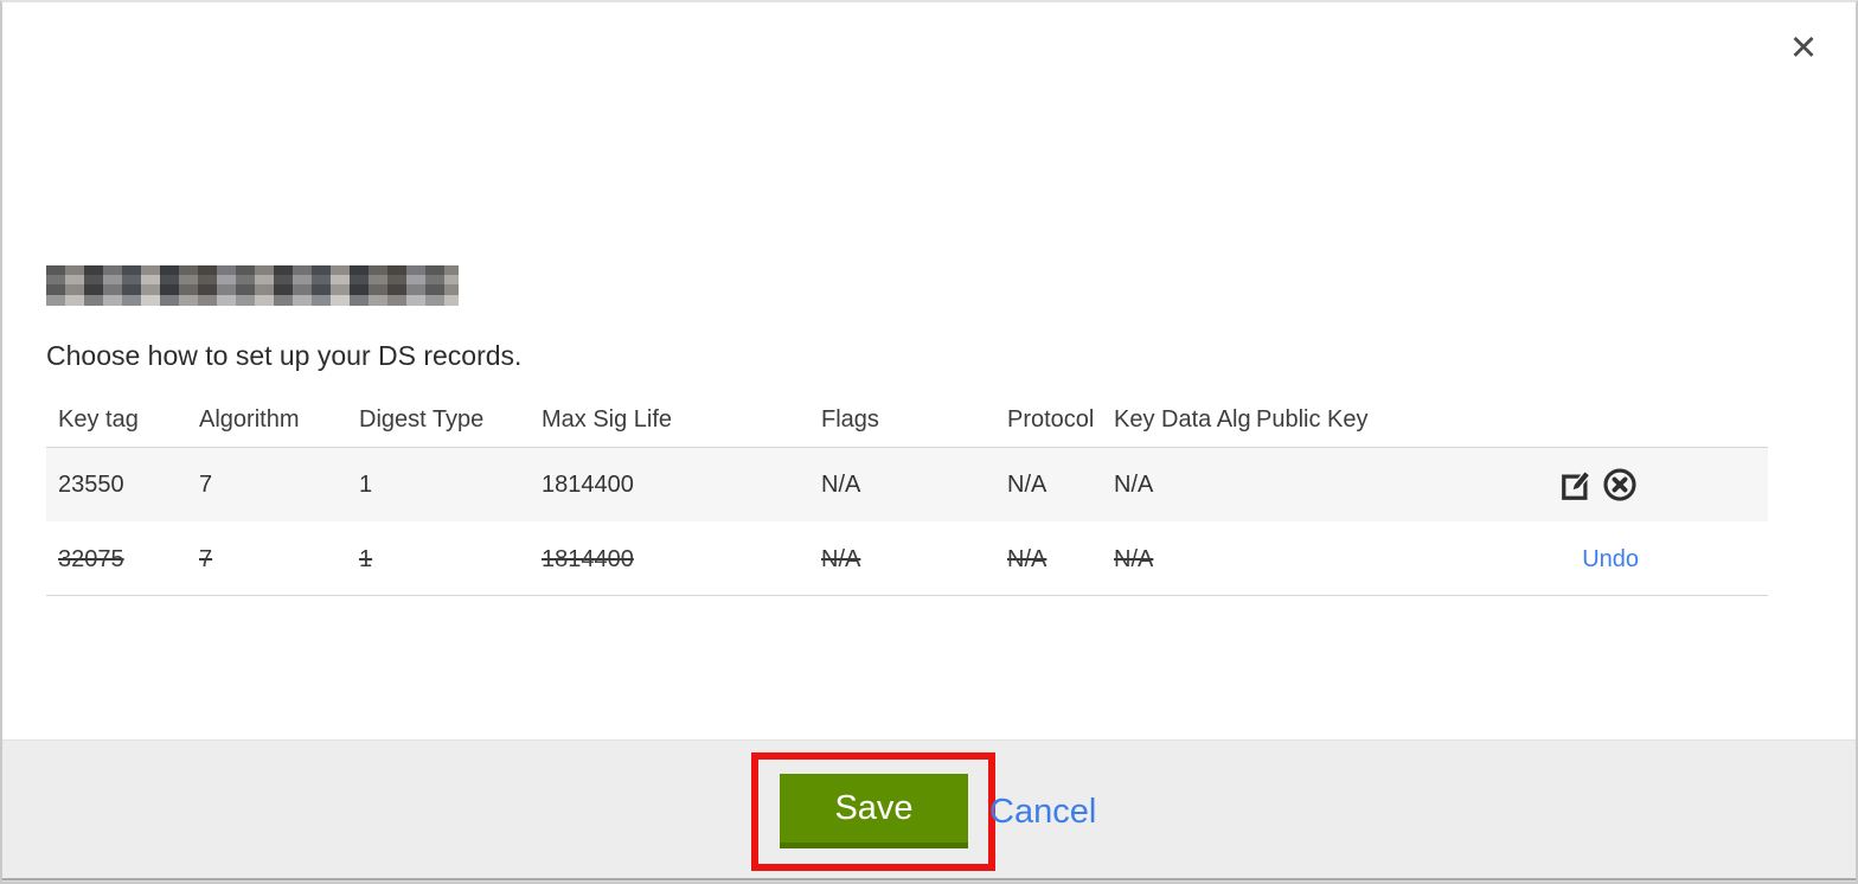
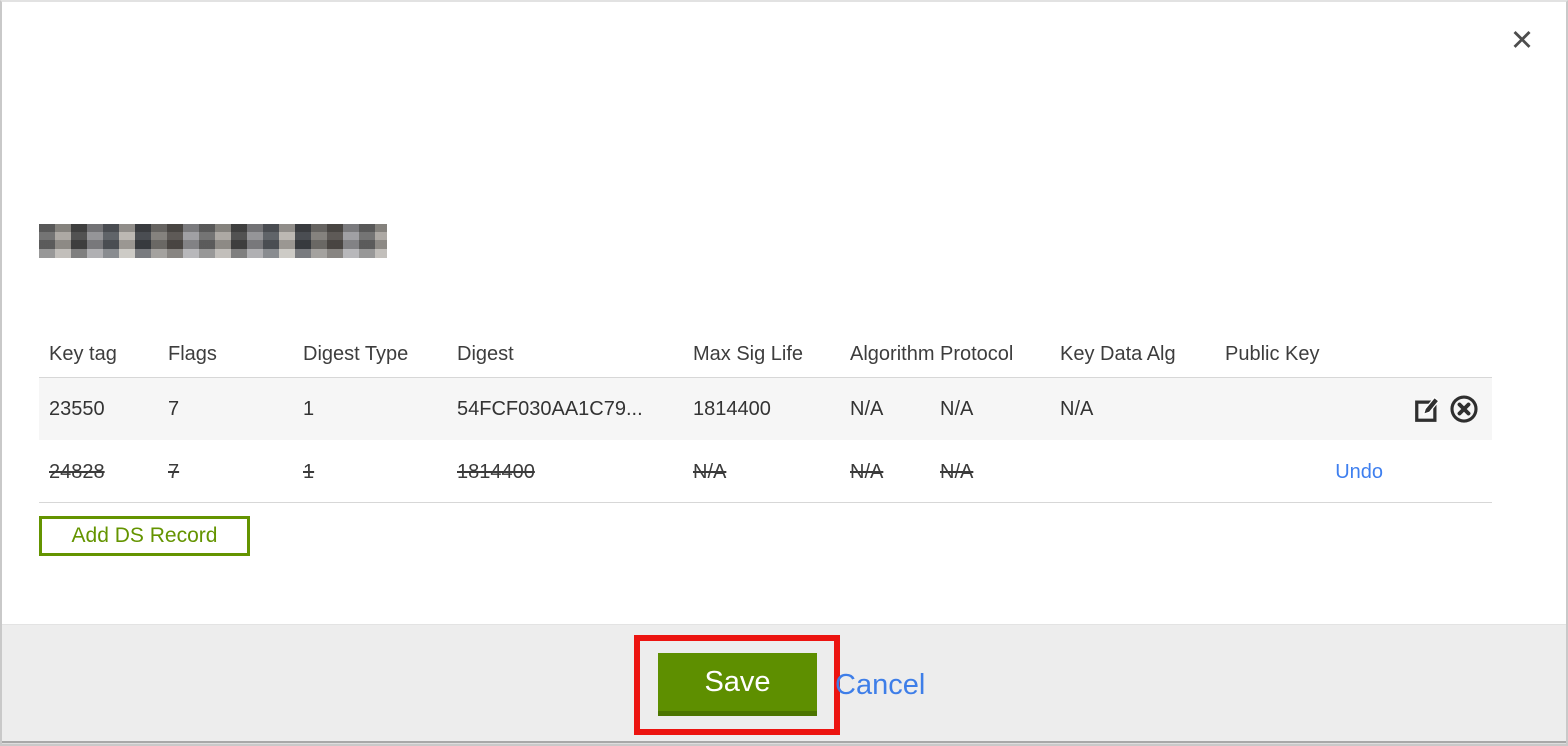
  ✕
- Choose how to set up your DS records.
  Key tag
- Algorithm
+ Flags
  Digest Type
+ Digest
  Max Sig Life
- Flags
+ Algorithm
  Protocol
  Key Data Alg
  Public Key
  23550
  7
  1
+ 54FCF030AA1C79...
  1814400
  N/A
  N/A
  N/A
- 32075
+ 24828
  7
  1
  1814400
  N/A
  N/A
  N/A
  Undo
+ Add DS Record
  Save
  Cancel
